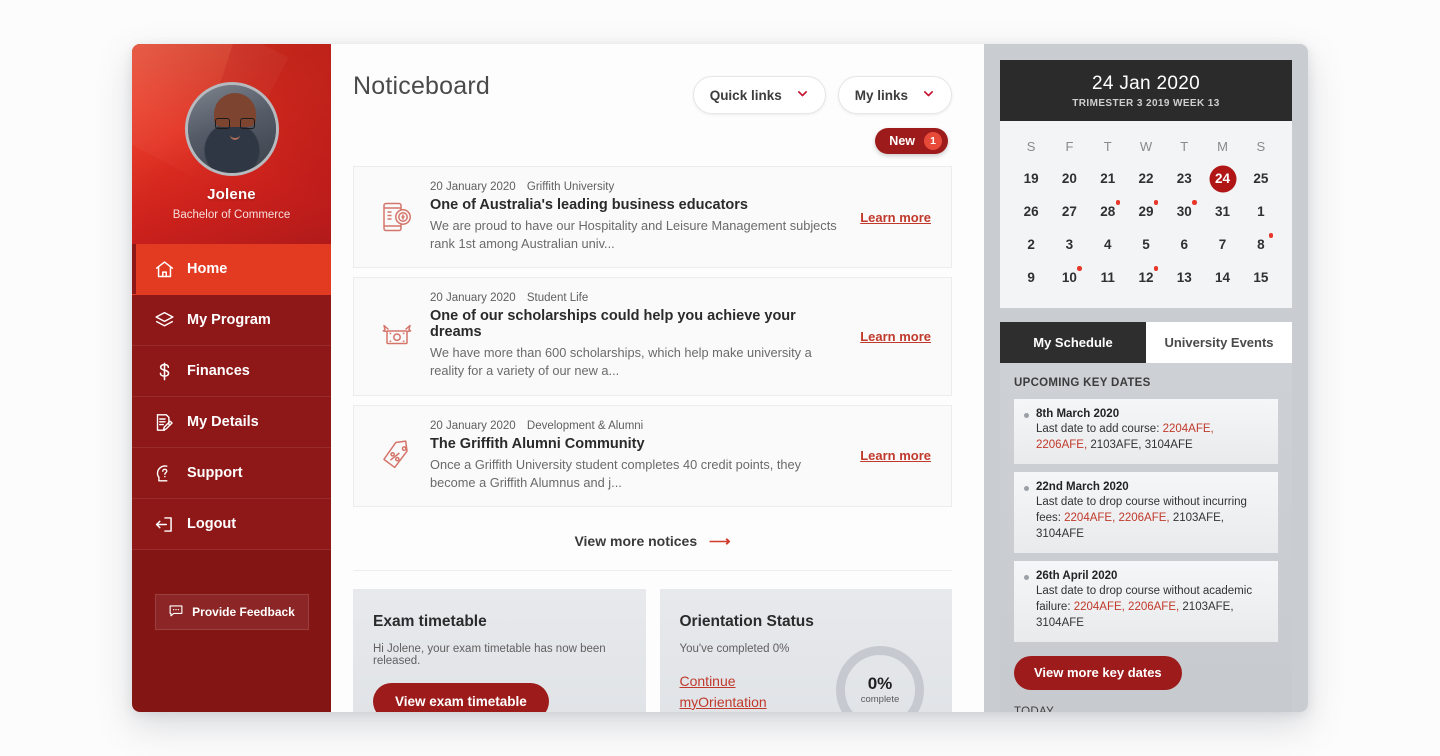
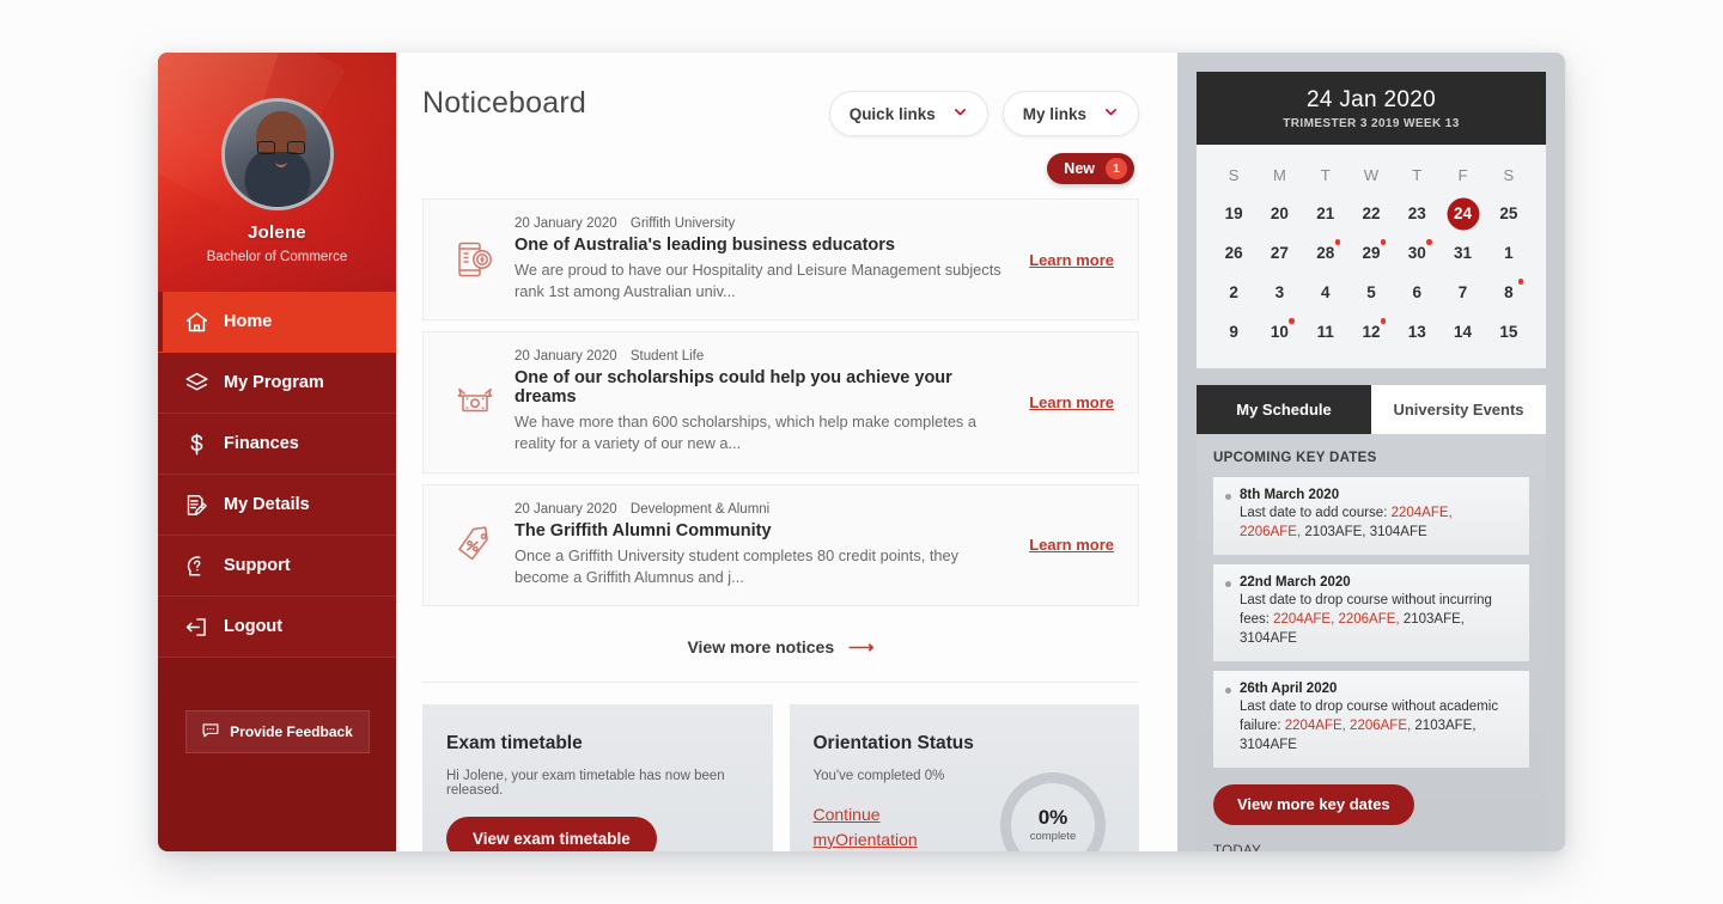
  Jolene
  Bachelor of Commerce
  Home
  My Program
  Finances
  My Details
  Support
  Logout
  Provide Feedback
  Noticeboard
  Quick links
  My links
  New
  1
  20 January 2020 Griffith University
  One of Australia's leading business educators
  We are proud to have our Hospitality and Leisure Management subjects rank 1st among Australian univ...
  Learn more
  20 January 2020 Student Life
  One of our scholarships could help you achieve your dreams
- We have more than 600 scholarships, which help make university a reality for a variety of our new a...
+ We have more than 600 scholarships, which help make completes a reality for a variety of our new a...
  Learn more
  20 January 2020 Development & Alumni
  The Griffith Alumni Community
- Once a Griffith University student completes 40 credit points, they become a Griffith Alumnus and j...
+ Once a Griffith University student completes 80 credit points, they become a Griffith Alumnus and j...
  Learn more
  View more notices ⟶
  Exam timetable
  Hi Jolene, your exam timetable has now been released.
  View exam timetable
  Orientation Status
  You've completed 0%
  Continue
  myOrientation
  0%
  complete
  24 Jan 2020
  TRIMESTER 3 2019 WEEK 13
  S
- F
+ M
  T
  W
  T
- M
+ F
  S
  19
  20
  21
  22
  23
  24
  25
  26
  27
  28
  29
  30
  31
  1
  2
  3
  4
  5
  6
  7
  8
  9
  10
  11
  12
  13
  14
  15
  My Schedule
  University Events
  UPCOMING KEY DATES
  8th March 2020
  Last date to add course: 2204AFE, 2206AFE, 2103AFE, 3104AFE
  22nd March 2020
  Last date to drop course without incurring fees: 2204AFE, 2206AFE, 2103AFE, 3104AFE
  26th April 2020
  Last date to drop course without academic failure: 2204AFE, 2206AFE, 2103AFE, 3104AFE
  View more key dates
  TODAY
